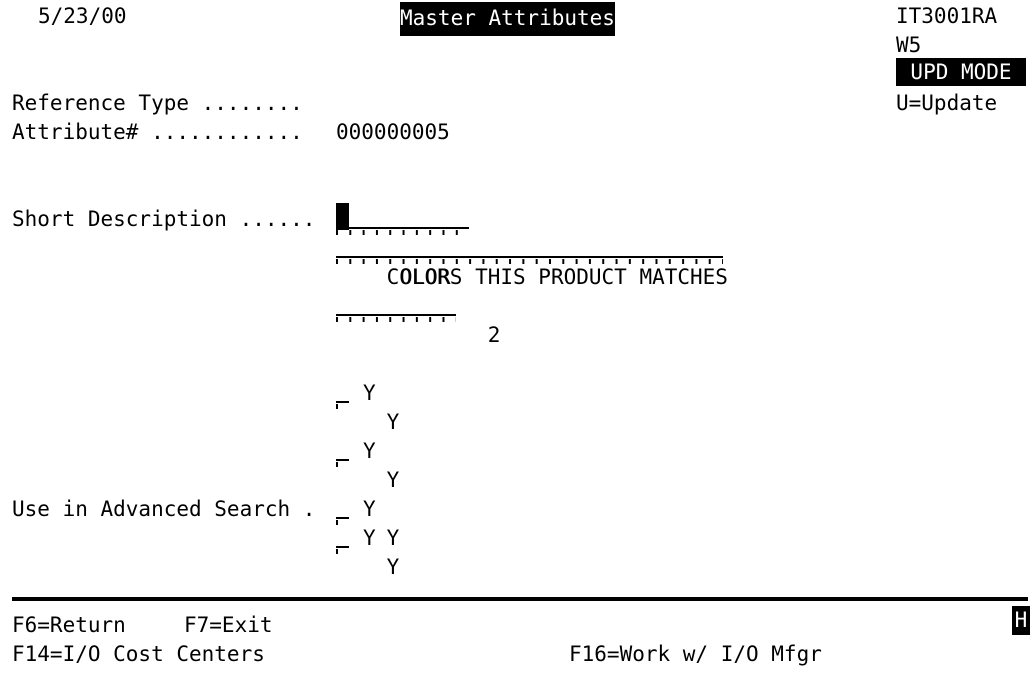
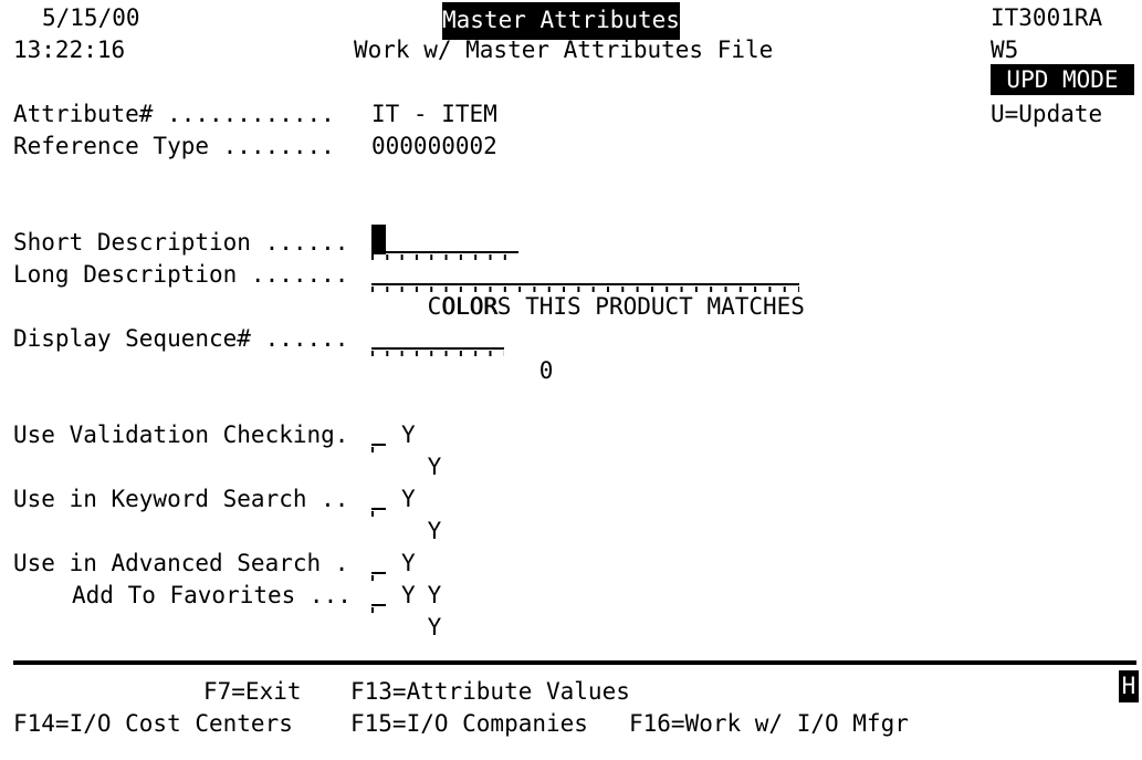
- 5/23/00
+ 5/15/00
  Master Attributes
  IT3001RA
+ 13:22:16
+ Work w/ Master Attributes File
  W5
  UPD MODE
- Reference Type ........
+ Attribute# ............
+ IT - ITEM
  U=Update
- Attribute# ............
+ Reference Type ........
- 000000005
+ 000000002
  Short Description ......
  OLOR
+ Long Description .......
  COLORS THIS PRODUCT MATCHES
+ Display Sequence# ......
- 2
+ 0
+ Use Validation Checking.
  Y
  Y
+ Use in Keyword Search ..
  Y
  Y
  Use in Advanced Search .
  Y
  Y
+ Add To Favorites ...
  Y
  Y
- F6=Return
  F7=Exit
+ F13=Attribute Values
  H
  F14=I/O Cost Centers
+ F15=I/O Companies
  F16=Work w/ I/O Mfgr
